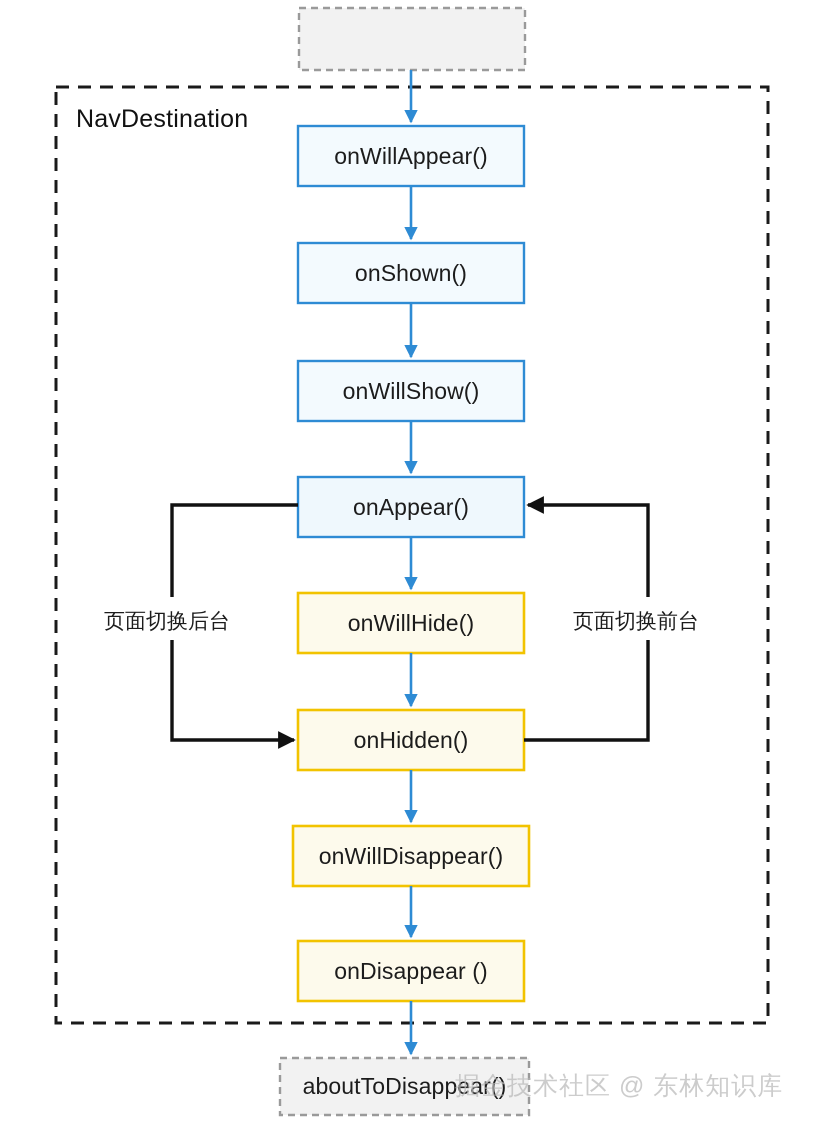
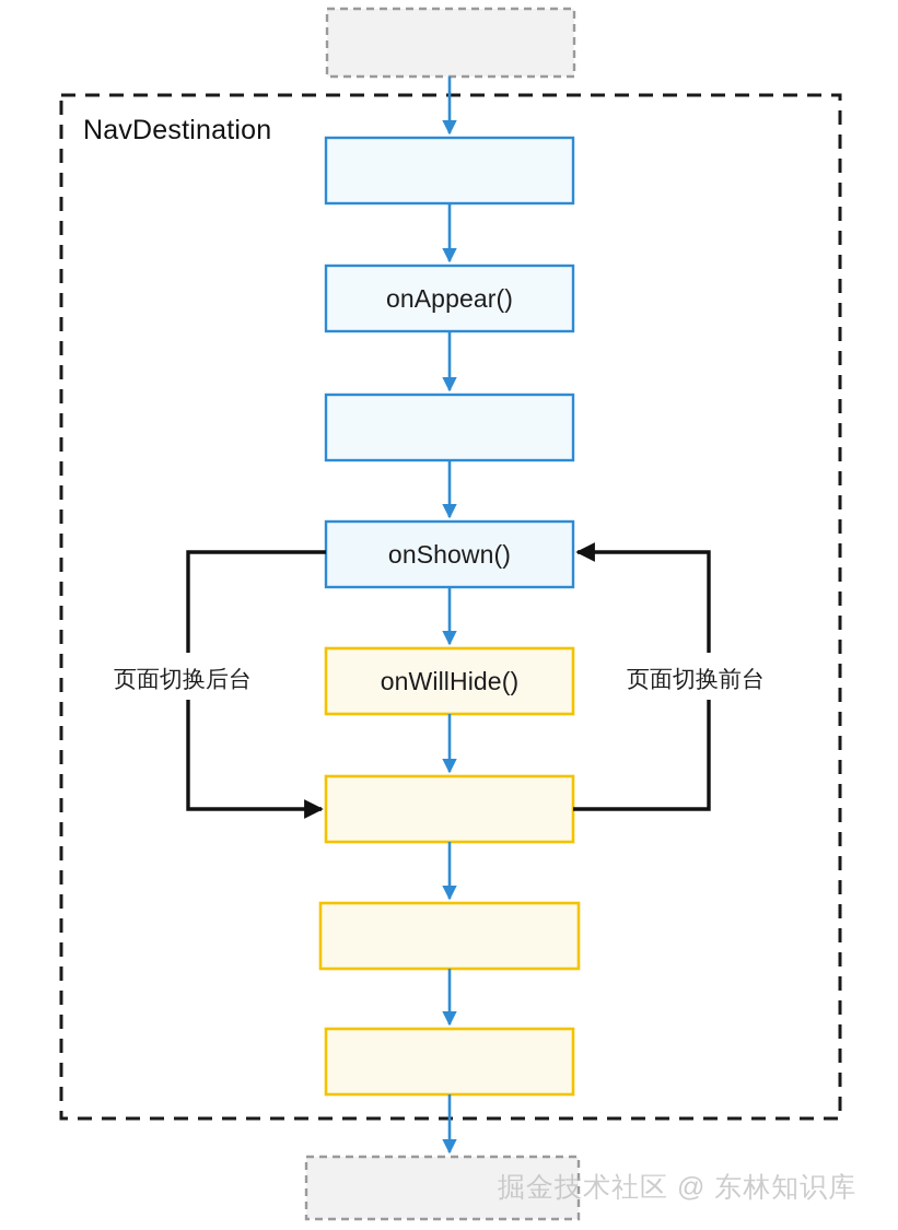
  NavDestination
- onWillAppear()
- onShown()
+ onAppear()
- onWillShow()
- onAppear()
+ onShown()
  onWillHide()
- onHidden()
- onWillDisappear()
- onDisappear ()
- aboutToDisappear()
  页面切换后台
  页面切换前台
  掘金技术社区 @ 东林知识库
